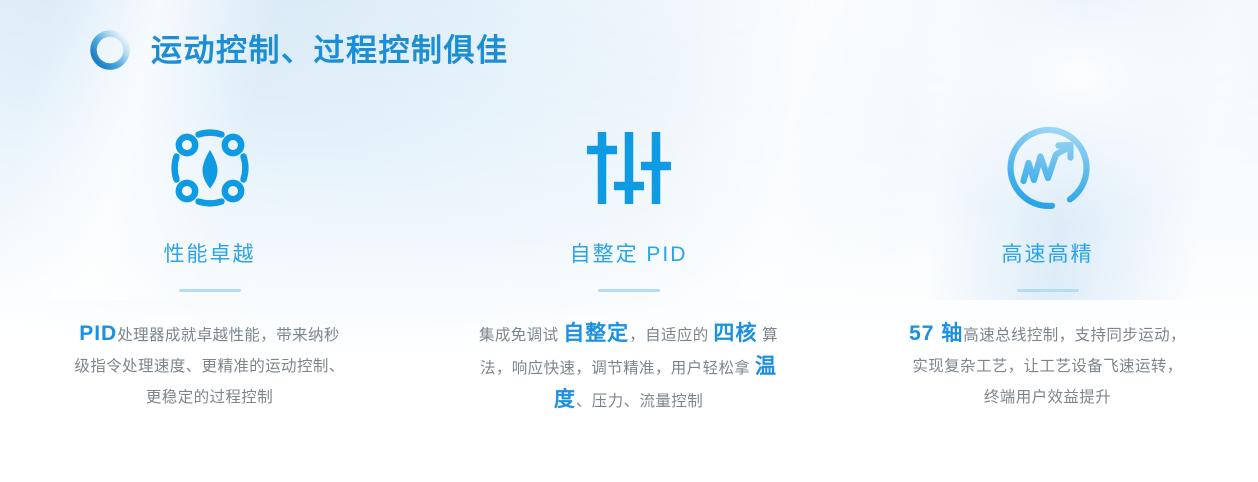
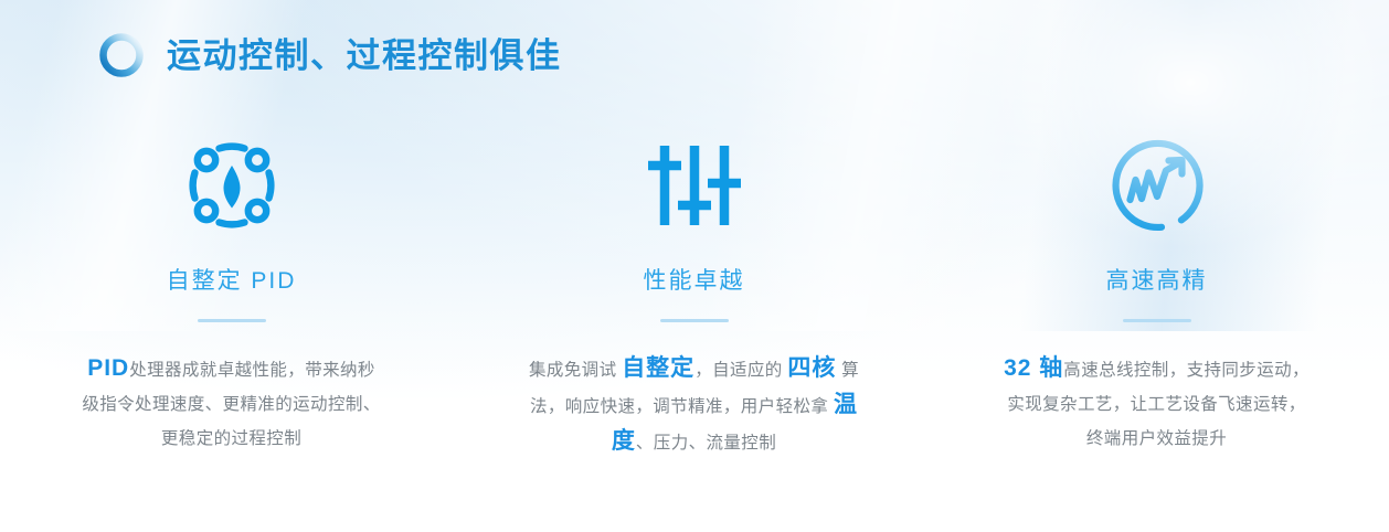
  运动控制、过程控制俱佳
- 性能卓越
+ 自整定 PID
  PID处理器成就卓越性能，带来纳秒级指令处理速度、更精准的运动控制、更稳定的过程控制
- 自整定 PID
+ 性能卓越
  集成免调试 自整定，自适应的 四核 算法，响应快速，调节精准，用户轻松拿 温度、压力、流量控制
- 57 轴高速总线控制，支持同步运动，实现复杂工艺，让工艺设备飞速运转，终端用户效益提升
+ 32 轴高速总线控制，支持同步运动，实现复杂工艺，让工艺设备飞速运转，终端用户效益提升
